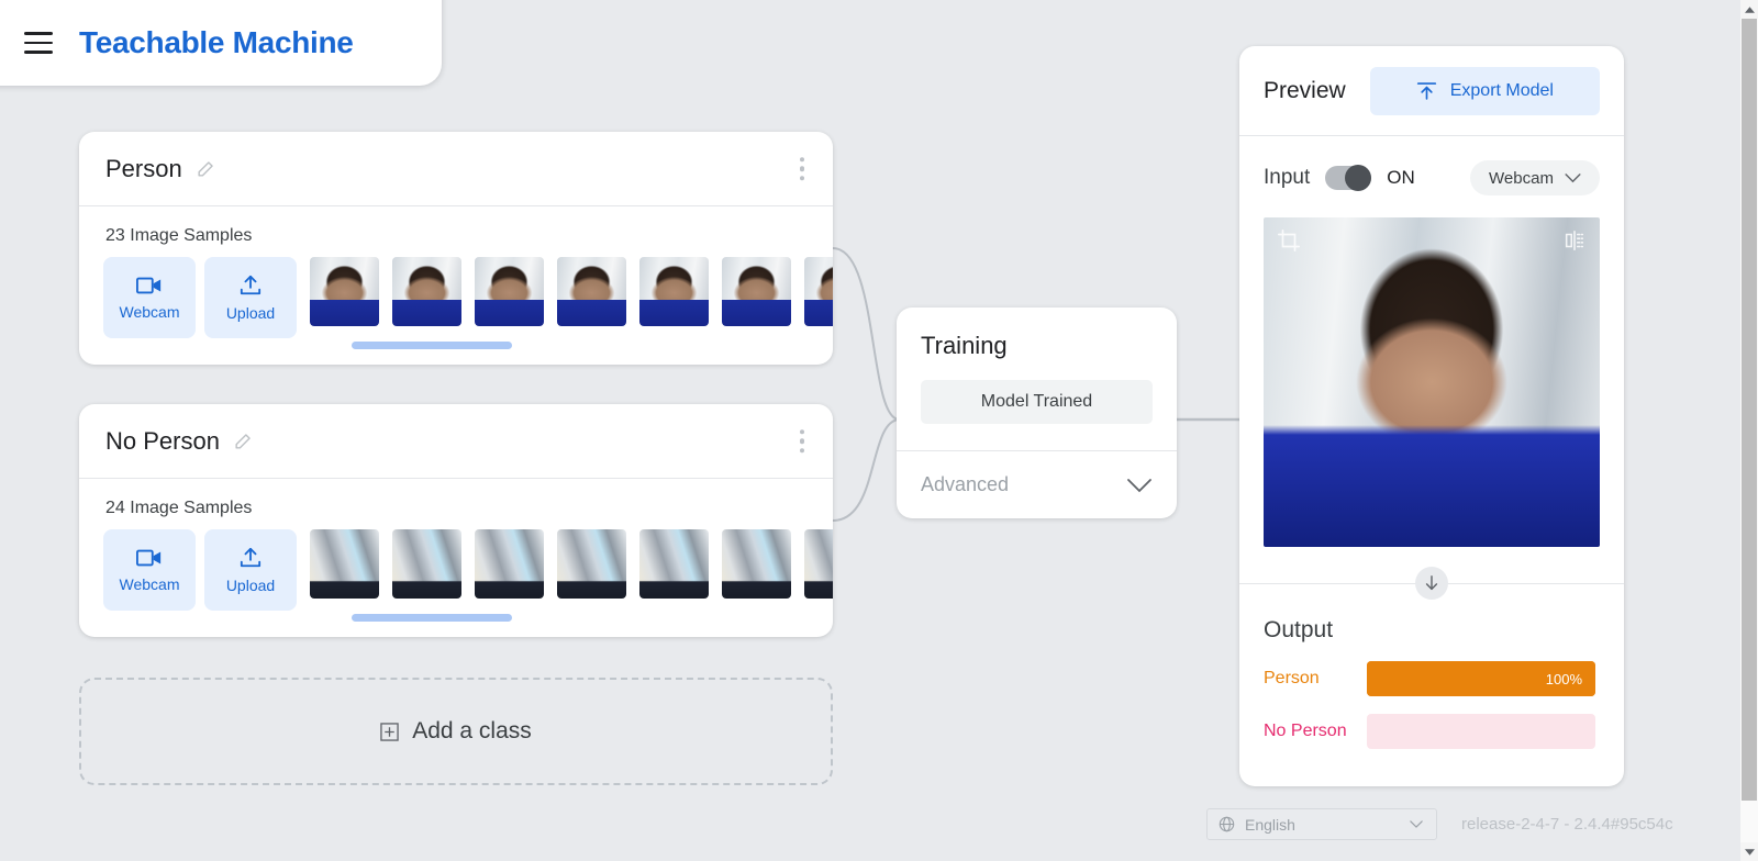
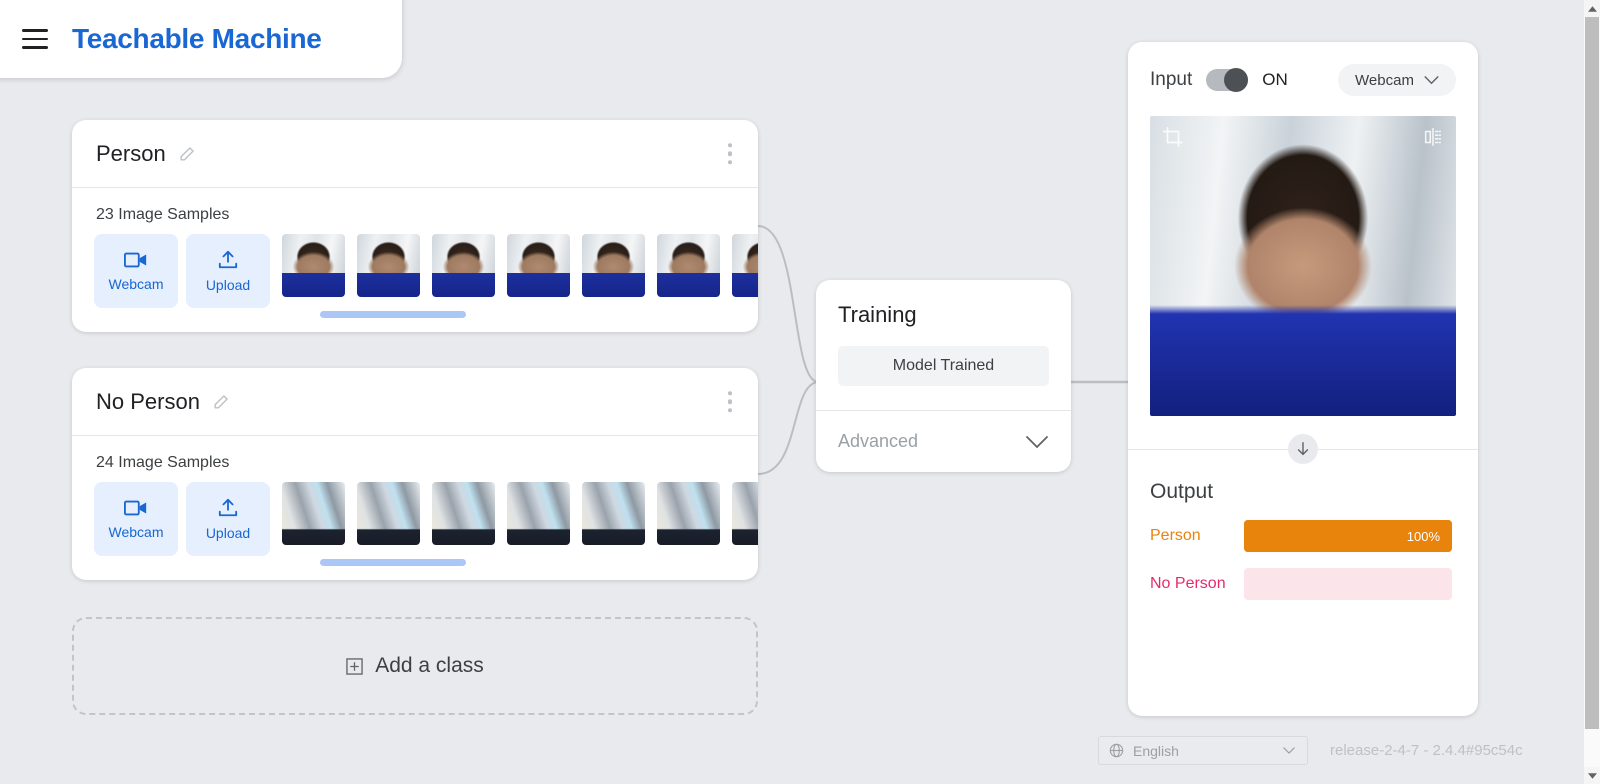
  Teachable Machine
  Person
  23 Image Samples
  Webcam
  Upload
  No Person
  24 Image Samples
  Webcam
  Upload
  Add a class
  Training
  Model Trained
  Advanced
- Preview
- Export Model
  Input
  ON
  Webcam
  Output
  Person
  100%
  No Person
  English
  release-2-4-7 - 2.4.4#95c54c
